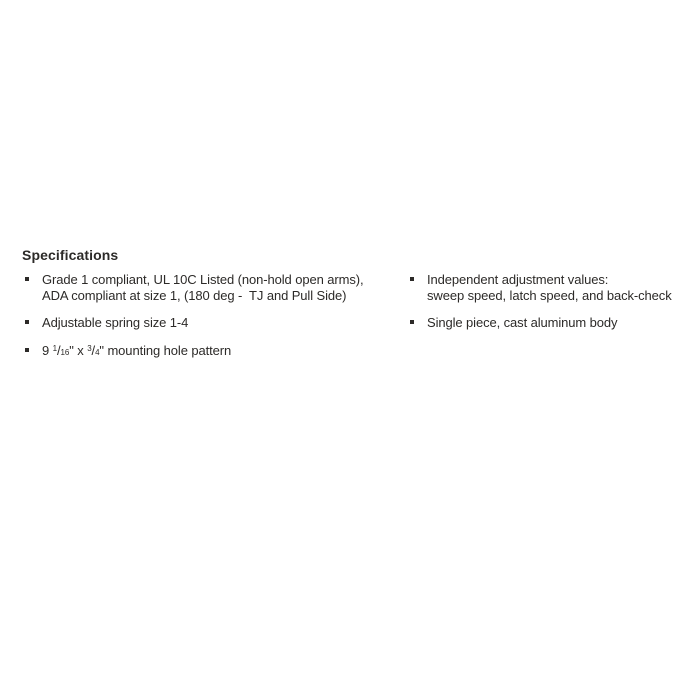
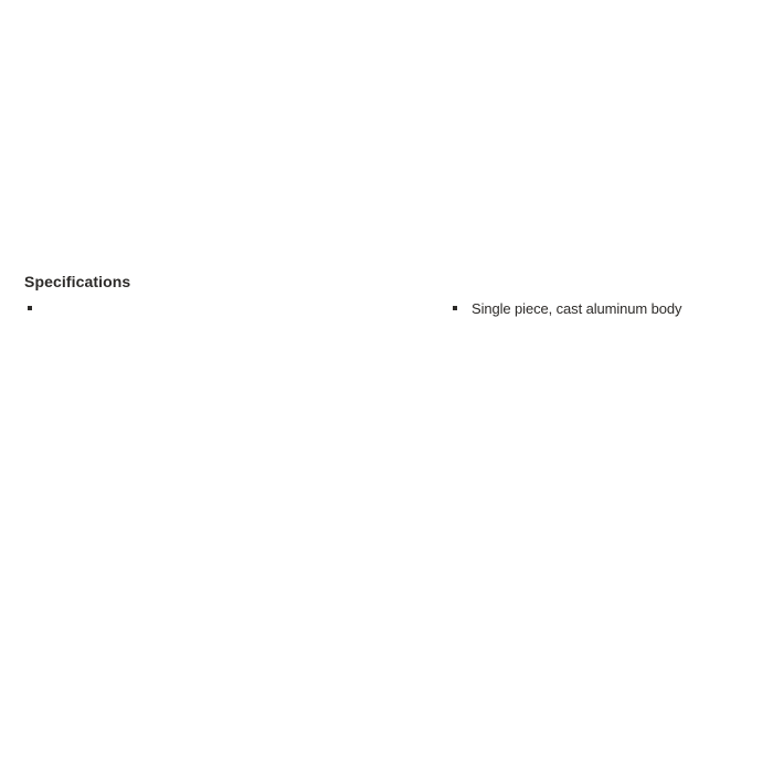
  Specifications
- Grade 1 compliant, UL 10C Listed (non-hold open arms),
- ADA compliant at size 1, (180 deg - TJ and Pull Side)
- Adjustable spring size 1-4
- 9 1/16" x 3/4" mounting hole pattern
- Independent adjustment values:
- sweep speed, latch speed, and back-check
  Single piece, cast aluminum body
